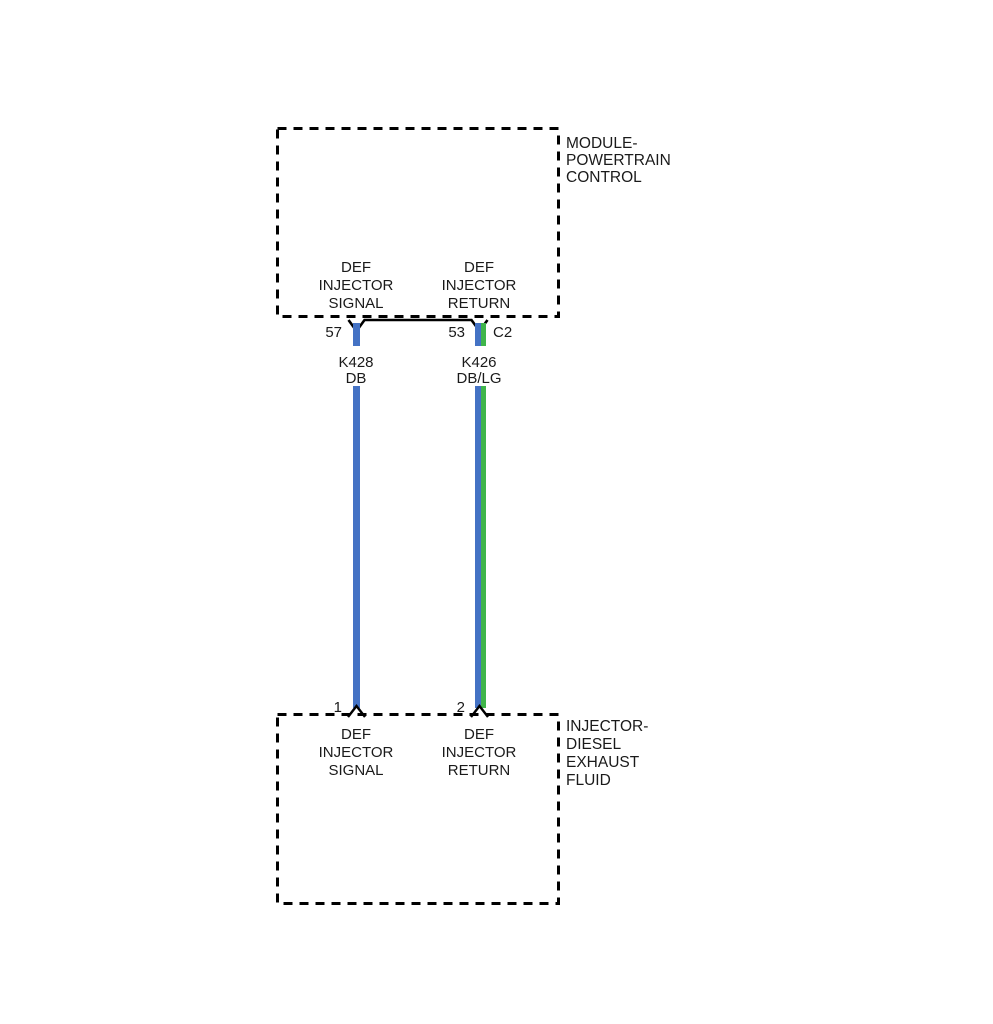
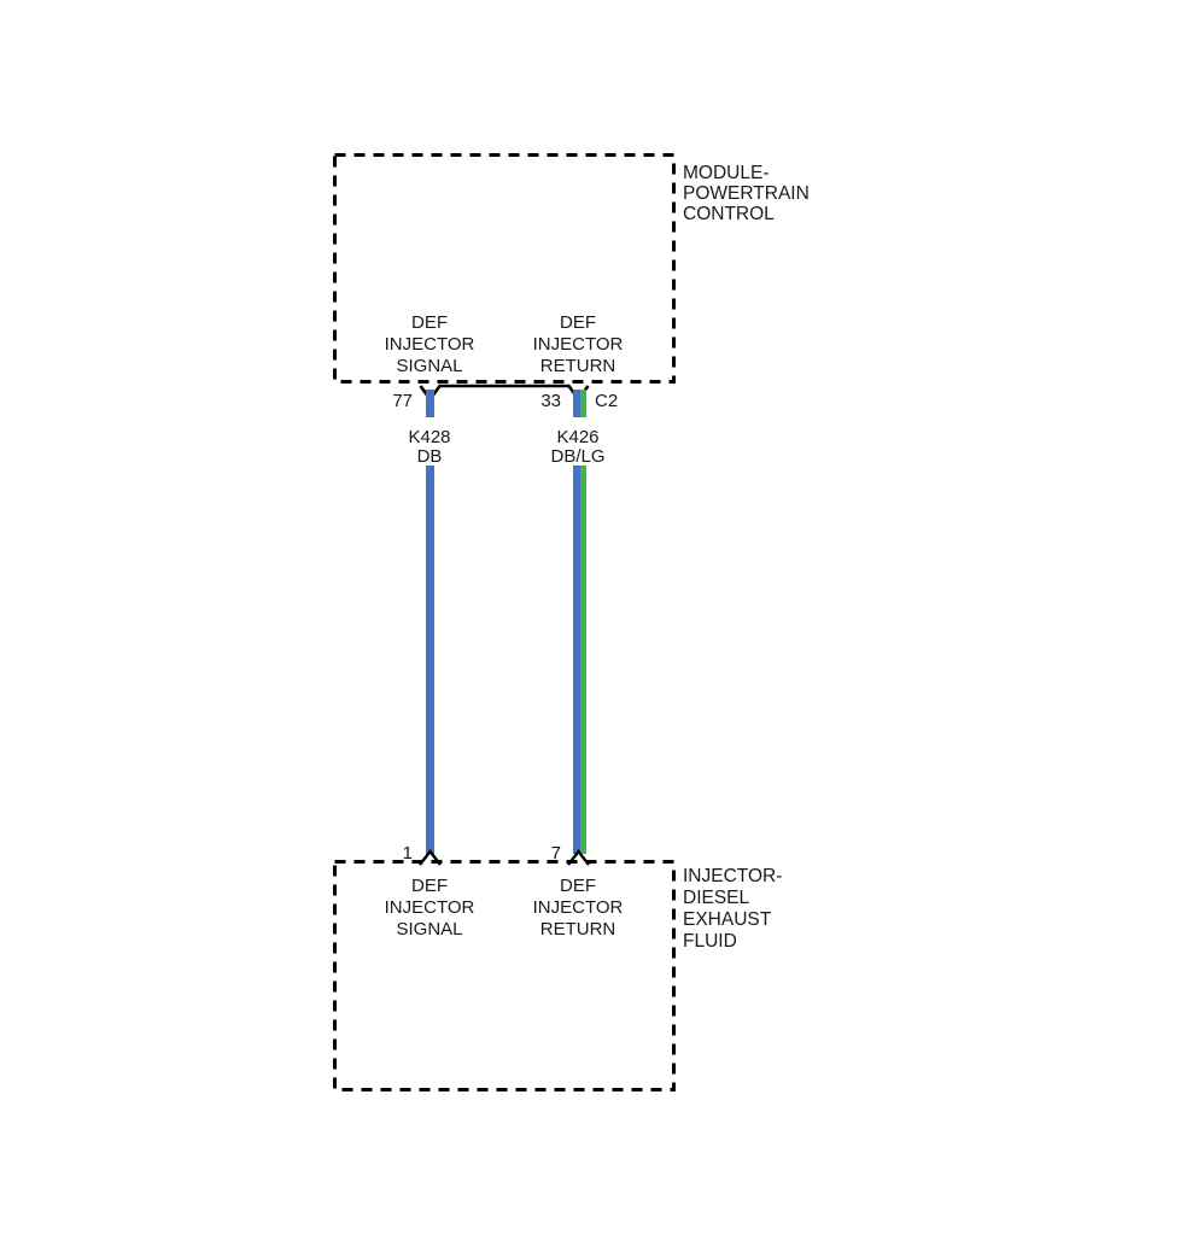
  MODULE-
  POWERTRAIN
  CONTROL
  DEF
  INJECTOR
  SIGNAL
  DEF
  INJECTOR
  RETURN
- 57
+ 77
- 53
+ 33
  C2
  K428
  DB
  K426
  DB/LG
  1
- 2
+ 7
  INJECTOR-
  DIESEL
  EXHAUST
  FLUID
  DEF
  INJECTOR
  SIGNAL
  DEF
  INJECTOR
  RETURN
